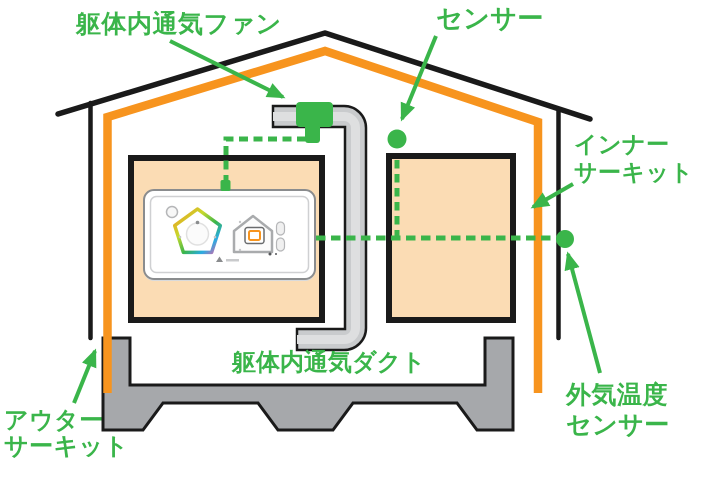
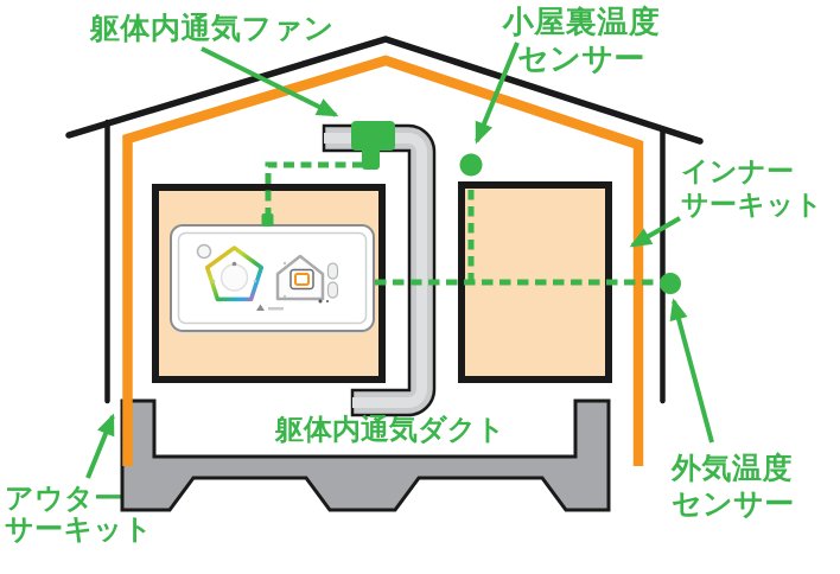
  躯体内通気ファン
+ 小屋裏温度
  センサー
  インナー
  サーキット
  外気温度
  センサー
  アウター
  サーキット
  躯体内通気ダクト
